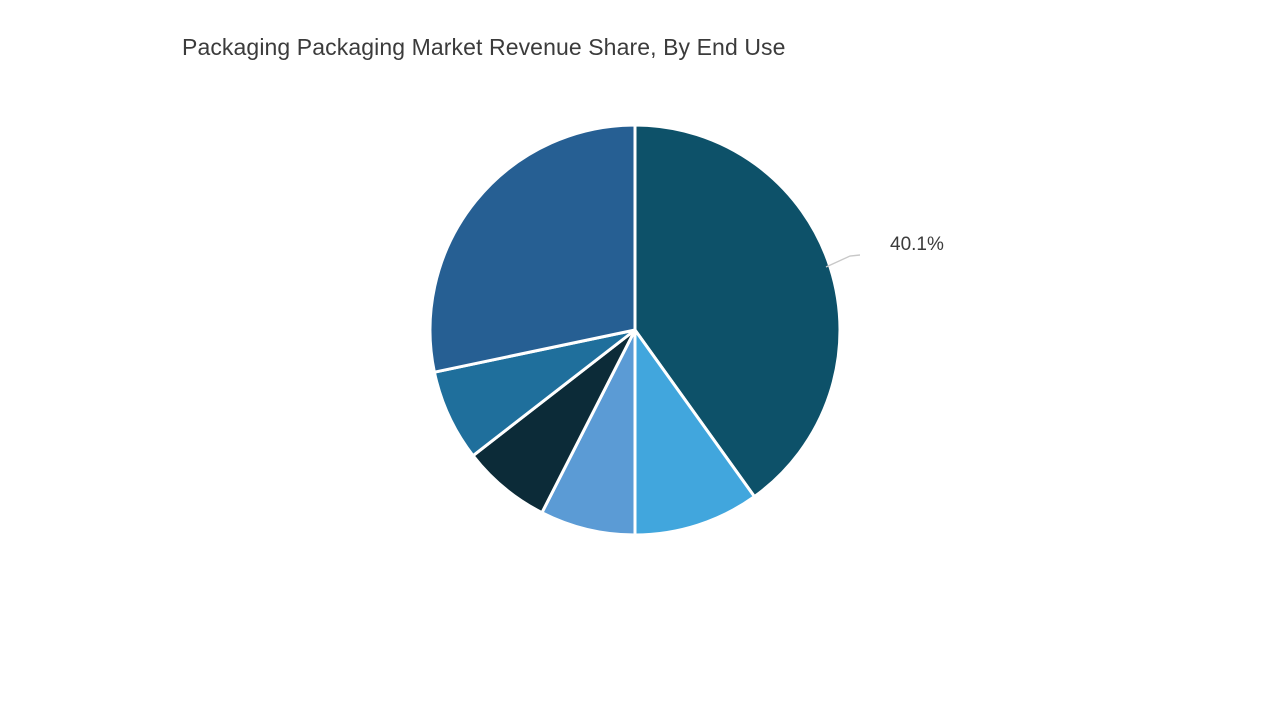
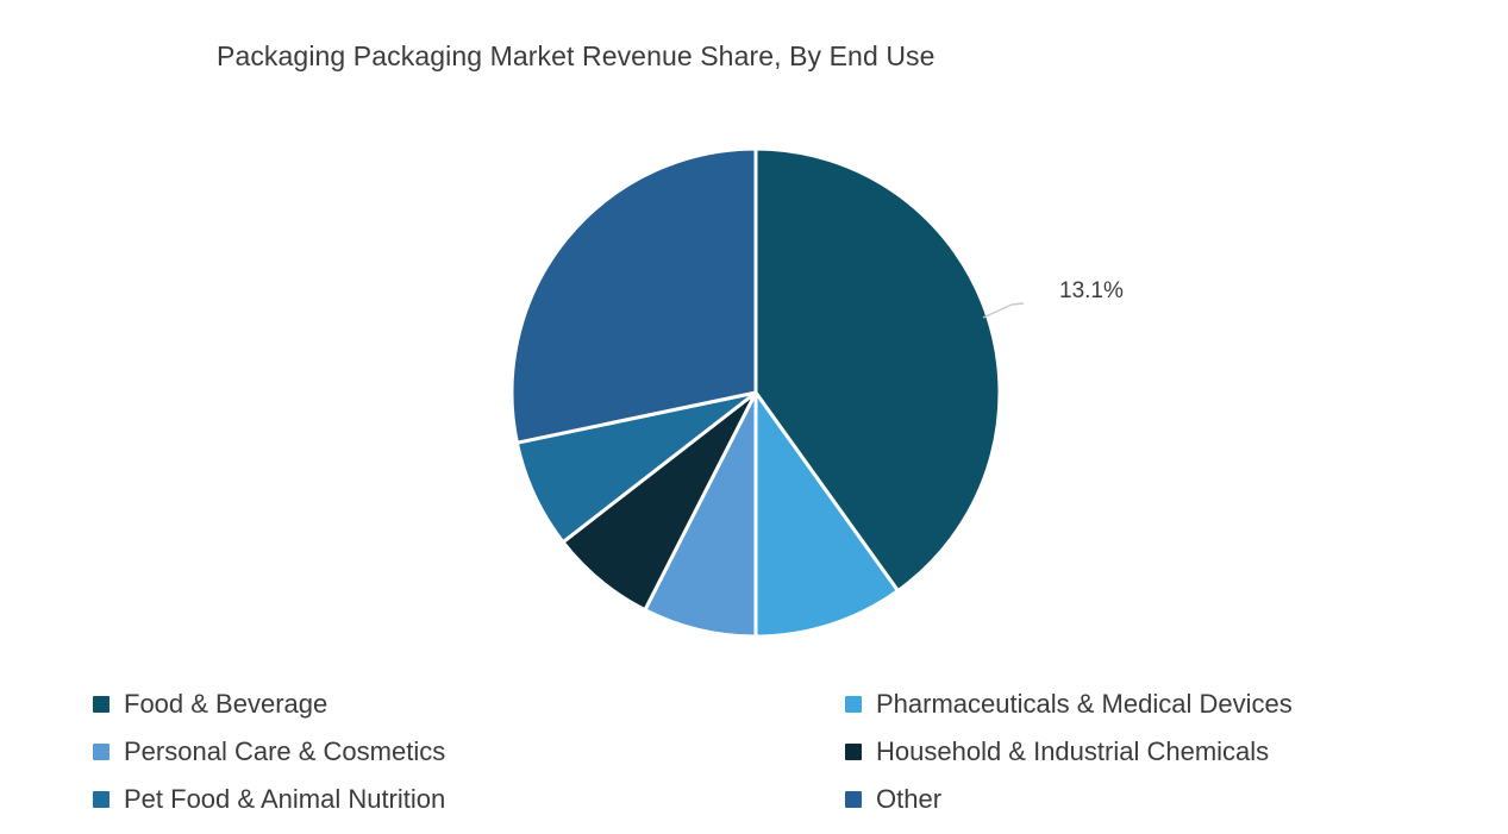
  Packaging Packaging Market Revenue Share, By End Use
- 40.1%
+ 13.1%
+ Food & Beverage
+ Personal Care & Cosmetics
+ Pet Food & Animal Nutrition
+ Pharmaceuticals & Medical Devices
+ Household & Industrial Chemicals
+ Other
